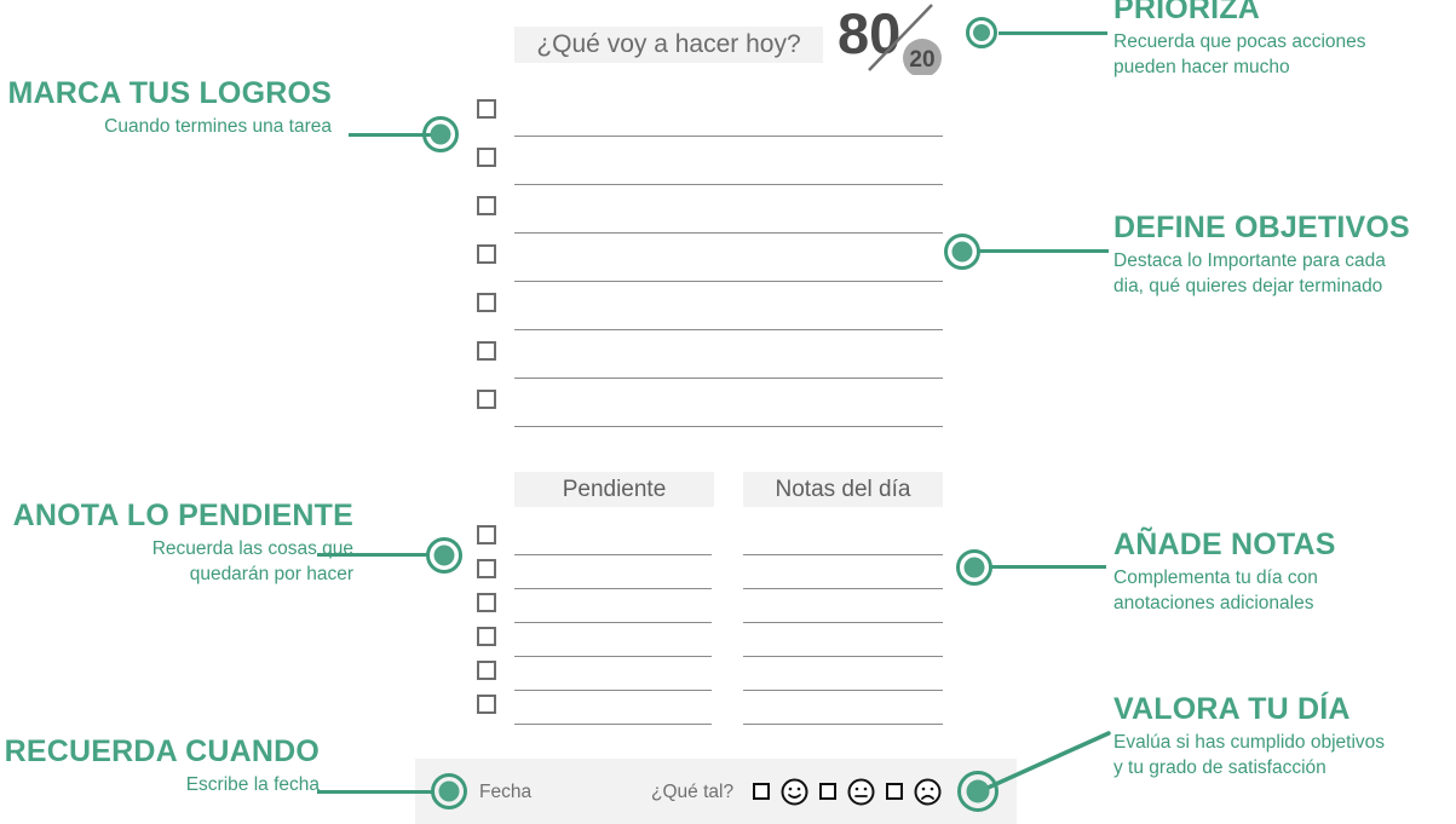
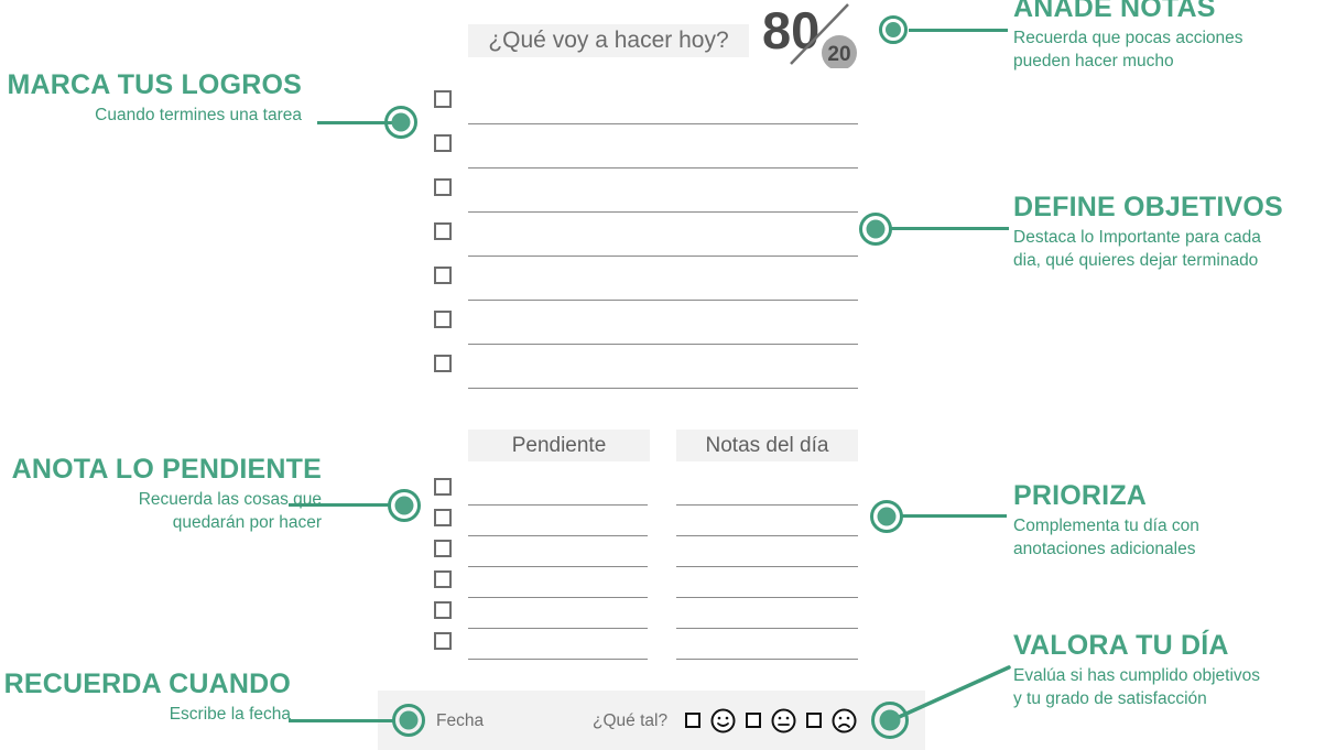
  ¿Qué voy a hacer hoy?
  80
  20
  Pendiente
  Notas del día
  Fecha
  ¿Qué tal?
  MARCA TUS LOGROS
  Cuando termines una tarea
- PRIORIZA
+ AÑADE NOTAS
  Recuerda que pocas acciones
  pueden hacer mucho
  DEFINE OBJETIVOS
  Destaca lo Importante para cada
  dia, qué quieres dejar terminado
  ANOTA LO PENDIENTE
  Recuerda las cosas que
  quedarán por hacer
- AÑADE NOTAS
+ PRIORIZA
  Complementa tu día con
  anotaciones adicionales
  RECUERDA CUANDO
  Escribe la fecha
  VALORA TU DÍA
  Evalúa si has cumplido objetivos
  y tu grado de satisfacción
